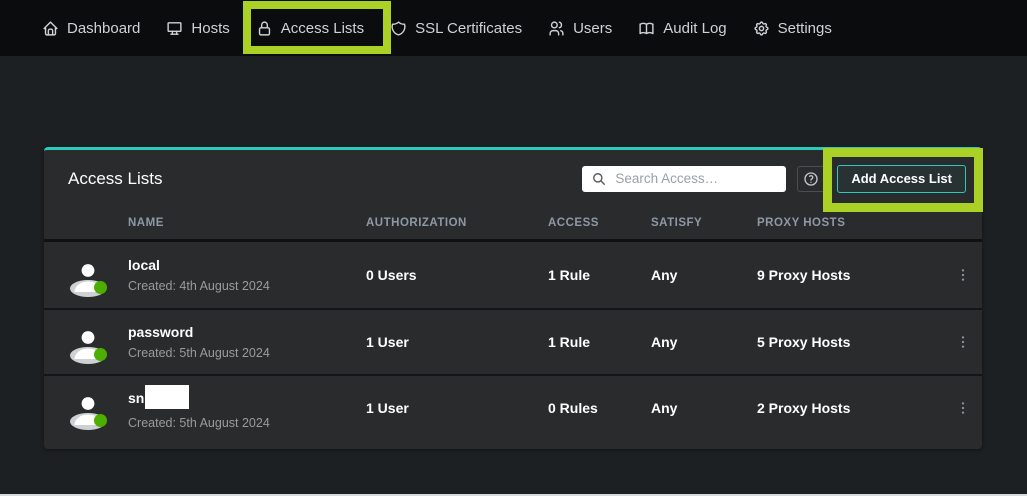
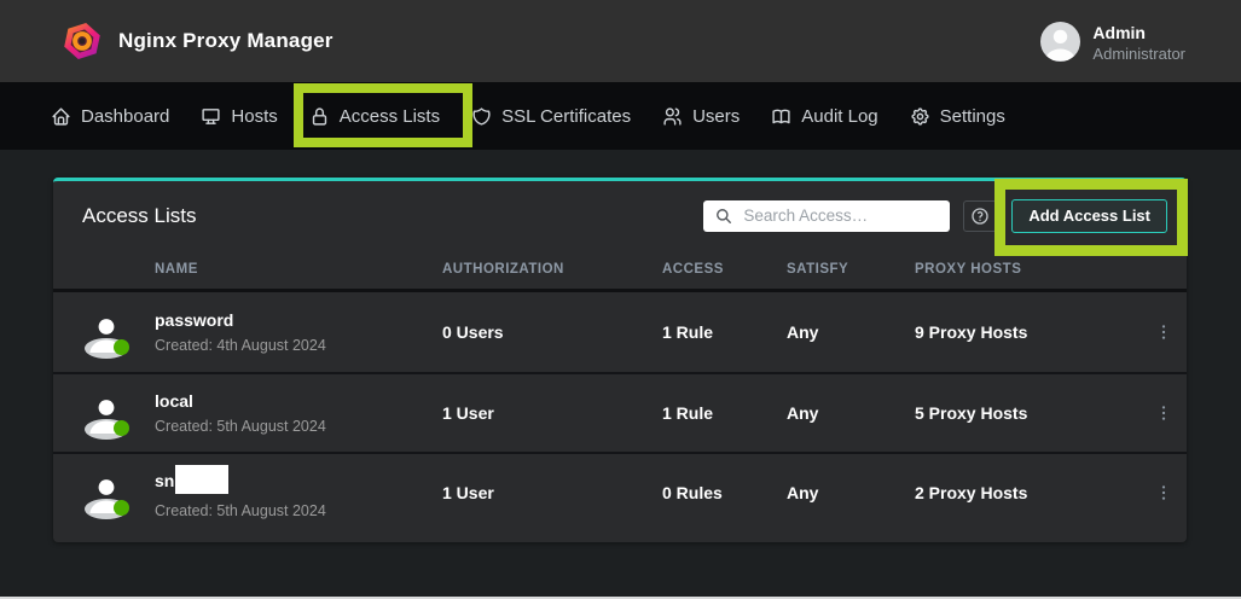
+ Nginx Proxy Manager
+ Admin
+ Administrator
  Dashboard
  Hosts
  Access Lists
  SSL Certificates
  Users
  Audit Log
  Settings
  Access Lists
  Search Access…
  Add Access List
  NAME
  AUTHORIZATION
  ACCESS
  SATISFY
  PROXY HOSTS
- local
+ password
  Created: 4th August 2024
  0 Users
  1 Rule
  Any
  9 Proxy Hosts
- password
+ local
  Created: 5th August 2024
  1 User
  1 Rule
  Any
  5 Proxy Hosts
  sn
  Created: 5th August 2024
  1 User
  0 Rules
  Any
  2 Proxy Hosts
